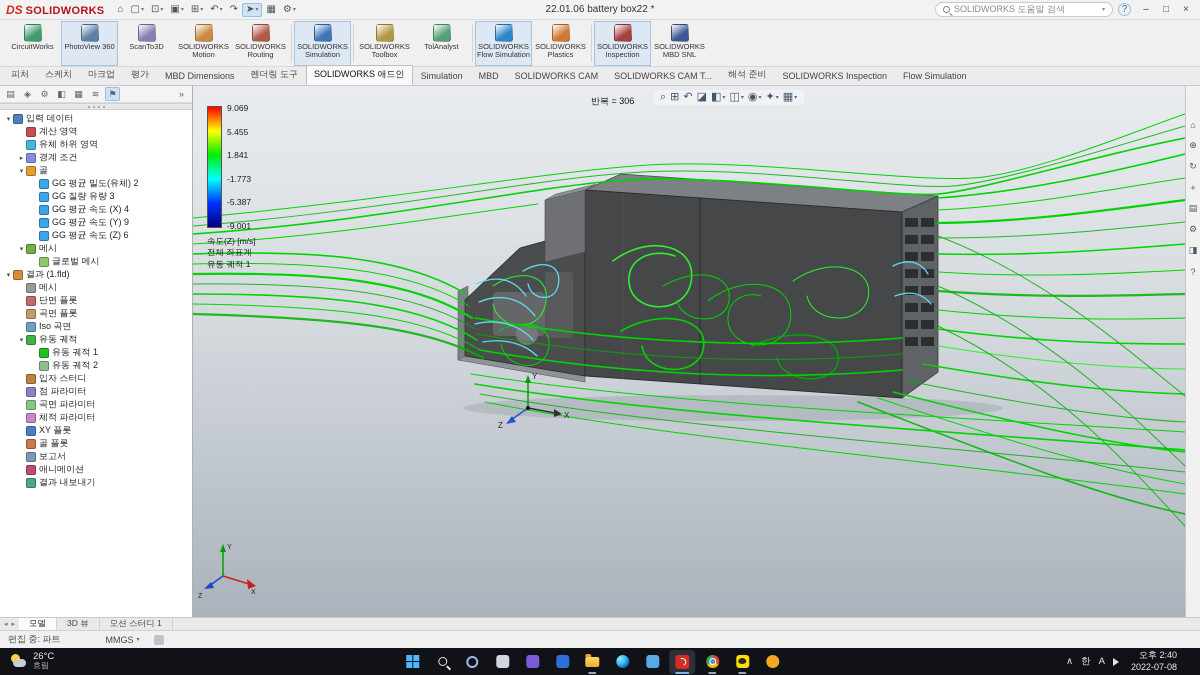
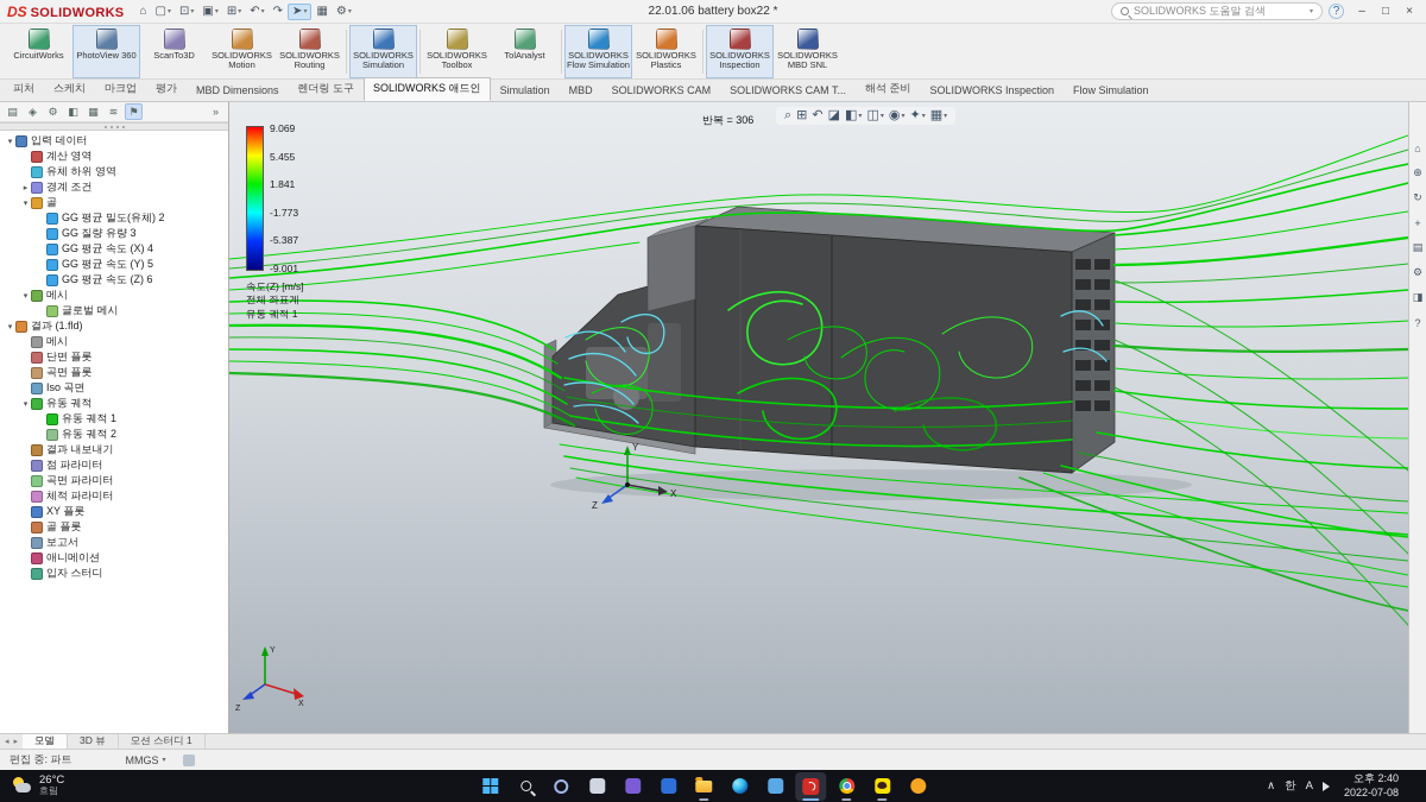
  DS
  SOLIDWORKS
  ⌂
  ▢
  ⊡
  ▣
  ⊞
  ↶
  ↷
  ➤
  ▦
  ⚙
  22.01.06 battery box22 *
  SOLIDWORKS 도움말 검색
  ?
  –
  □
  ×
  CircuitWorks
  PhotoView 360
  ScanTo3D
  SOLIDWORKS Motion
  SOLIDWORKS Routing
  SOLIDWORKS Simulation
  SOLIDWORKS Toolbox
  TolAnalyst
  SOLIDWORKS Flow Simulation
  SOLIDWORKS Plastics
  SOLIDWORKS Inspection
  SOLIDWORKS MBD SNL
  피처
  스케치
  마크업
  평가
  MBD Dimensions
  렌더링 도구
  SOLIDWORKS 애드인
  Simulation
  MBD
  SOLIDWORKS CAM
  SOLIDWORKS CAM T...
  해석 준비
  SOLIDWORKS Inspection
  Flow Simulation
  ▤
  ◈
  ⚙
  ◧
  ▦
  ≋
  ⚑
  »
  입력 데이터
  계산 영역
  유체 하위 영역
  경계 조건
  골
  GG 평균 밀도(유체) 2
  GG 질량 유량 3
  GG 평균 속도 (X) 4
- GG 평균 속도 (Y) 9
+ GG 평균 속도 (Y) 5
  GG 평균 속도 (Z) 6
  메시
  글로벌 메시
  결과 (1.fld)
  메시
  단면 플롯
  곡면 플롯
  Iso 곡면
  유동 궤적
  유동 궤적 1
  유동 궤적 2
- 입자 스터디
+ 결과 내보내기
  점 파라미터
  곡면 파라미터
  체적 파라미터
  XY 플롯
  골 플롯
  보고서
  애니메이션
- 결과 내보내기
+ 입자 스터디
  X
  Y
  Z
  9.069
  5.455
  1.841
  -1.773
  -5.387
  -9.001
  속도(Z) [m/s]
  전체 좌표계
  유동 궤적 1
  반복 = 306
  ⌕
  ⊞
  ↶
  ◪
  ◧
  ◫
  ◉
  ✦
  ▦
  ⌂
  ⊕
  ↻
  +
  ▤
  ⚙
  ◨
  ?
  모델
  3D 뷰
  모션 스터디 1
  편집 중: 파트
  MMGS
  26°C
  흐림
  ∧
  한
  A
  오후 2:40
  2022-07-08
